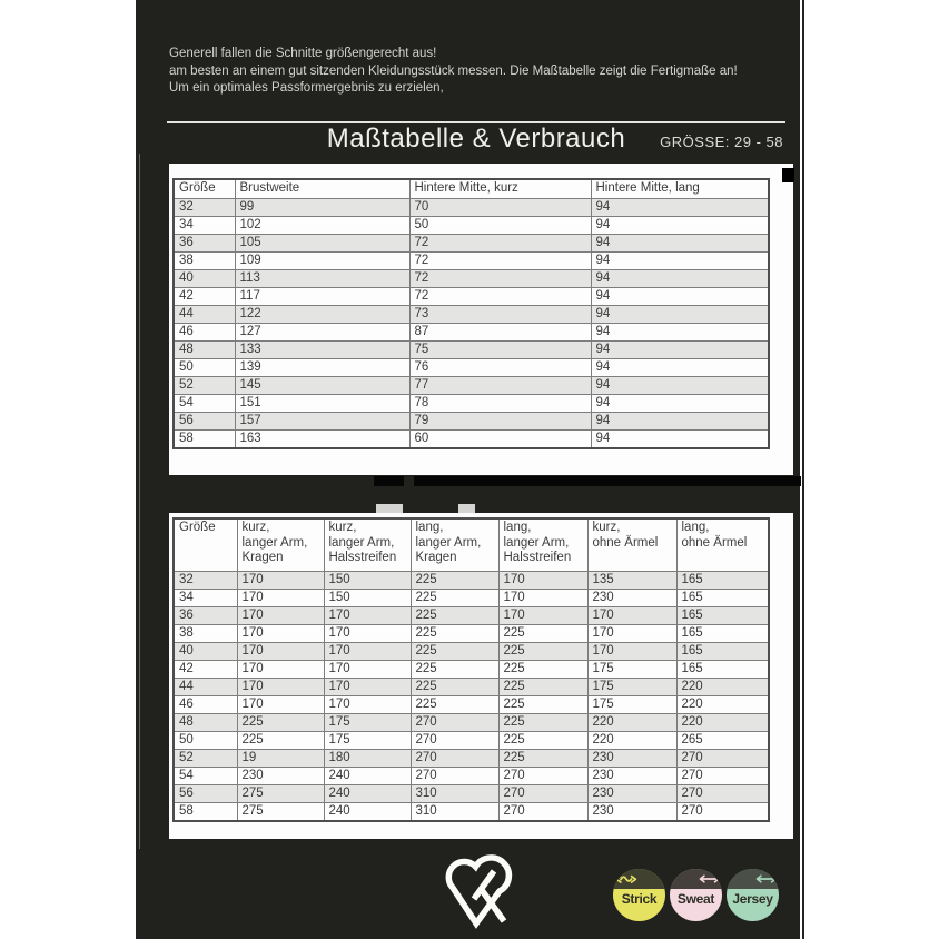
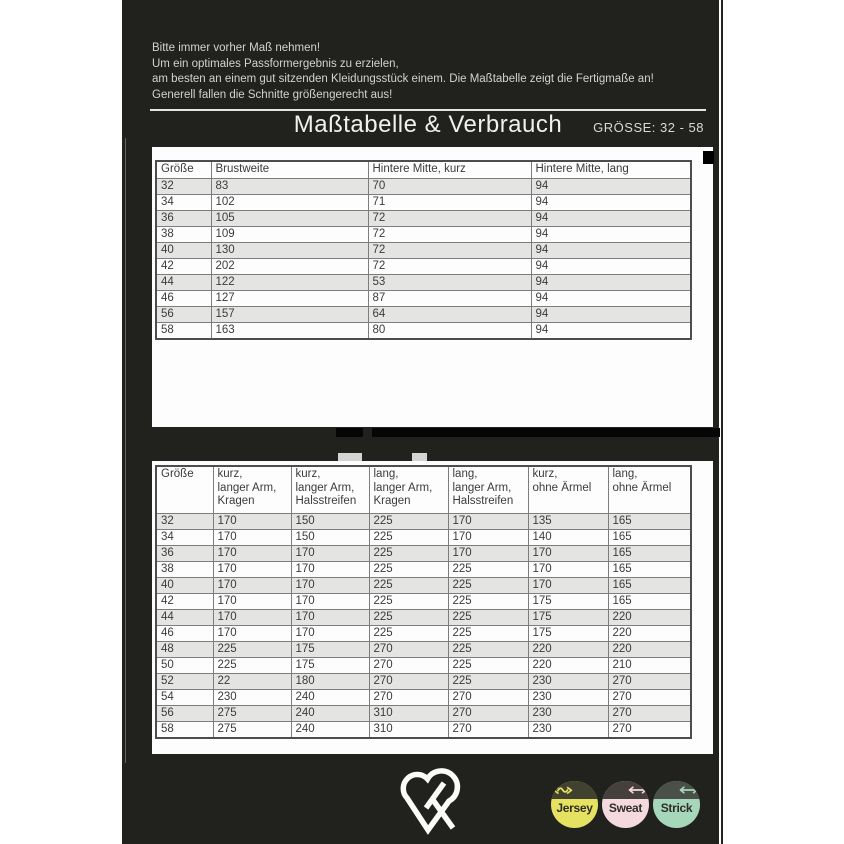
+ Bitte immer vorher Maß nehmen!
- Generell fallen die Schnitte größengerecht aus!
+ Um ein optimales Passformergebnis zu erzielen,
- am besten an einem gut sitzenden Kleidungsstück messen. Die Maßtabelle zeigt die Fertigmaße an!
+ am besten an einem gut sitzenden Kleidungsstück einem. Die Maßtabelle zeigt die Fertigmaße an!
- Um ein optimales Passformergebnis zu erzielen,
+ Generell fallen die Schnitte größengerecht aus!
  Maßtabelle & Verbrauch
- GRÖSSE: 29 - 58
+ GRÖSSE: 32 - 58
  Größe	Brustweite	Hintere Mitte, kurz	Hintere Mitte, lang
- 32	99	70	94
+ 32	83	70	94
- 34	102	50	94
+ 34	102	71	94
  36	105	72	94
  38	109	72	94
- 40	113	72	94
+ 40	130	72	94
- 42	117	72	94
+ 42	202	72	94
- 44	122	73	94
+ 44	122	53	94
  46	127	87	94
- 48	133	75	94
- 50	139	76	94
- 52	145	77	94
- 54	151	78	94
- 56	157	79	94
+ 56	157	64	94
- 58	163	60	94
+ 58	163	80	94
  Größe	kurz,langer Arm,Kragen	kurz,langer Arm,Halsstreifen	lang,langer Arm,Kragen	lang,langer Arm,Halsstreifen	kurz,ohne Ärmel	lang,ohne Ärmel
  32	170	150	225	170	135	165
- 34	170	150	225	170	230	165
+ 34	170	150	225	170	140	165
  36	170	170	225	170	170	165
  38	170	170	225	225	170	165
  40	170	170	225	225	170	165
  42	170	170	225	225	175	165
  44	170	170	225	225	175	220
  46	170	170	225	225	175	220
  48	225	175	270	225	220	220
- 50	225	175	270	225	220	265
+ 50	225	175	270	225	220	210
- 52	19	180	270	225	230	270
+ 52	22	180	270	225	230	270
  54	230	240	270	270	230	270
  56	275	240	310	270	230	270
  58	275	240	310	270	230	270
- Strick
+ Jersey
  Sweat
- Jersey
+ Strick
